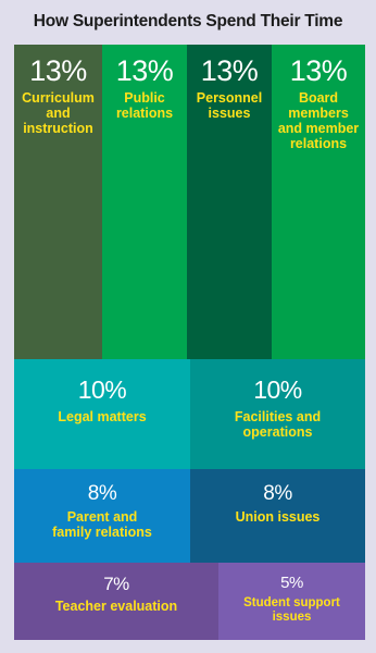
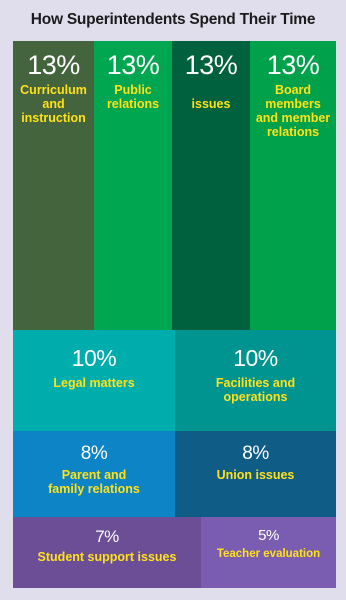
  How Superintendents Spend Their Time
  13%
  Curriculum
  and
  instruction
  13%
  Public
  relations
  13%
- Personnel
  issues
  13%
  Board
  members
  and member
  relations
  10%
  Legal matters
  10%
  Facilities and
  operations
  8%
  Parent and
  family relations
  8%
  Union issues
  7%
- Teacher evaluation
+ Student support issues
  5%
- Student support issues
+ Teacher evaluation
